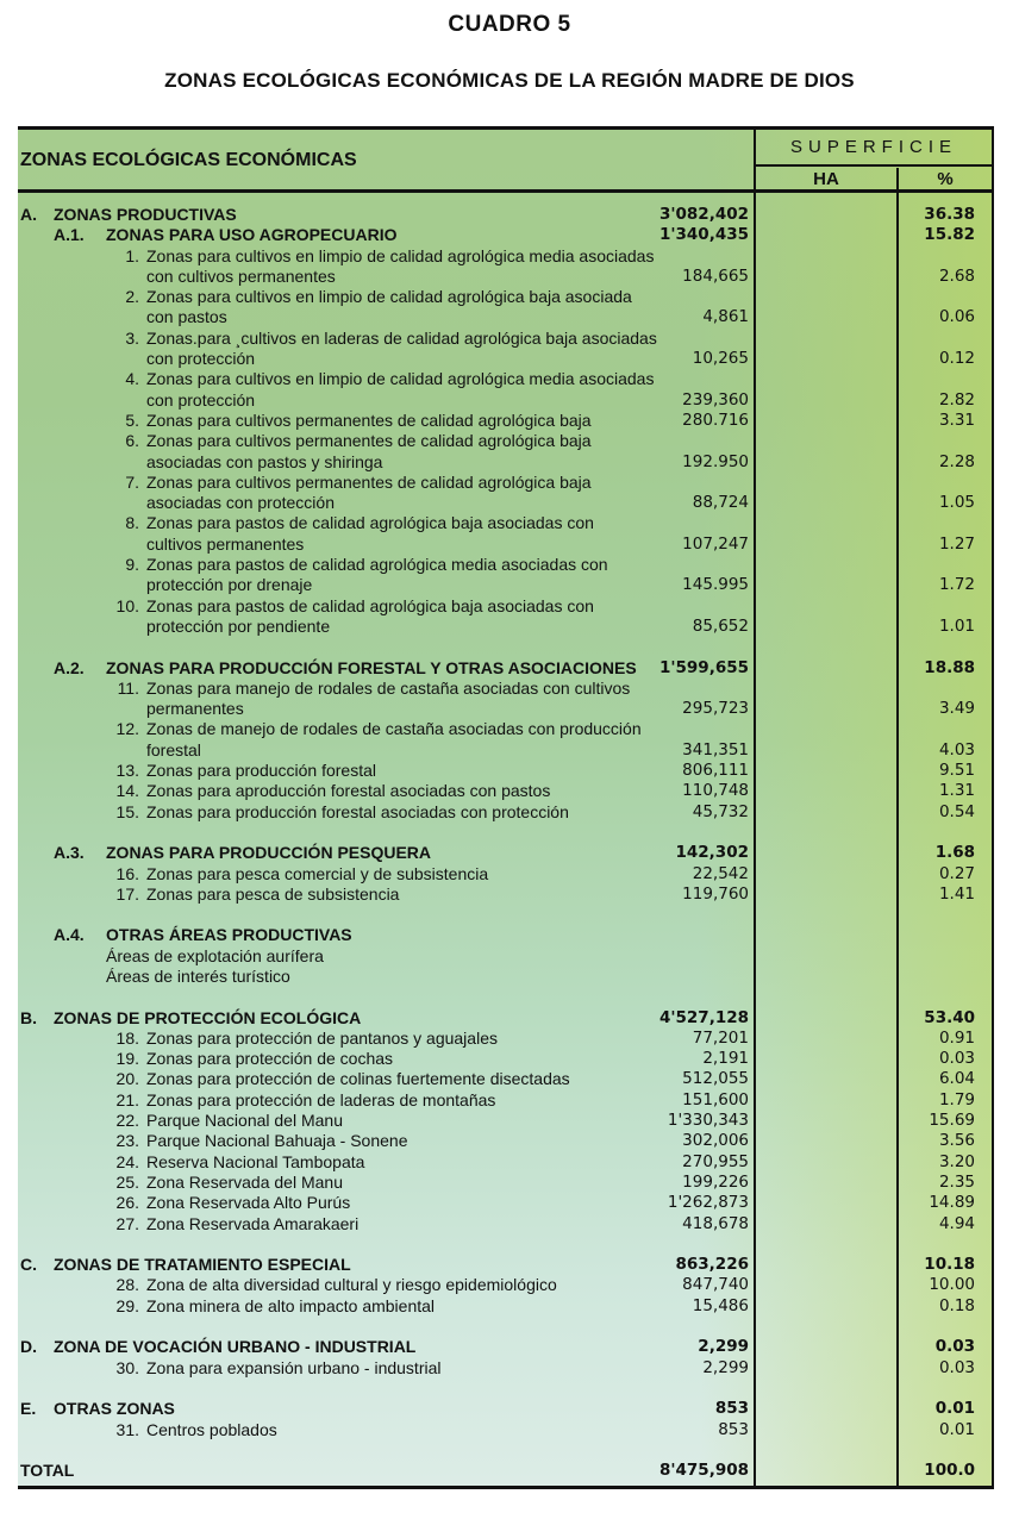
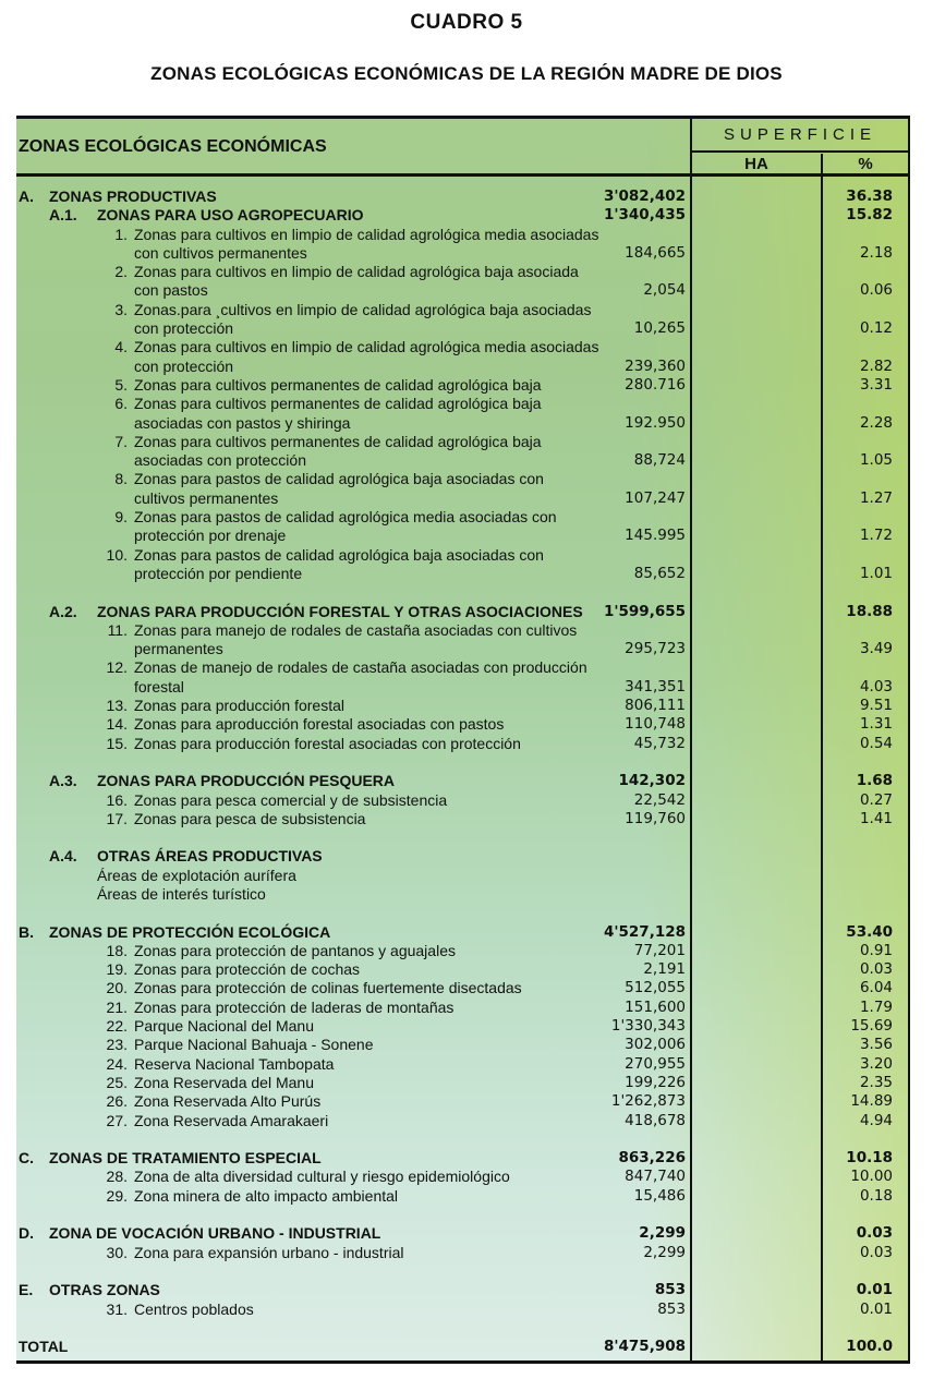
  CUADRO 5
  ZONAS ECOLÓGICAS ECONÓMICAS DE LA REGIÓN MADRE DE DIOS
  ZONAS ECOLÓGICAS ECONÓMICAS
  SUPERFICIE
  HA
  %
  A.
  ZONAS PRODUCTIVAS
  3'082,402
  36.38
  A.1.
  ZONAS PARA USO AGROPECUARIO
  1'340,435
  15.82
  1.
  Zonas para cultivos en limpio de calidad agrológica media asociadas
  con cultivos permanentes
  184,665
- 2.68
+ 2.18
  2.
  Zonas para cultivos en limpio de calidad agrológica baja asociada
  con pastos
- 4,861
+ 2,054
  0.06
  3.
- Zonas.para ¸cultivos en laderas de calidad agrológica baja asociadas
+ Zonas.para ¸cultivos en limpio de calidad agrológica baja asociadas
  con protección
  10,265
  0.12
  4.
  Zonas para cultivos en limpio de calidad agrológica media asociadas
  con protección
  239,360
  2.82
  5.
  Zonas para cultivos permanentes de calidad agrológica baja
  280.716
  3.31
  6.
  Zonas para cultivos permanentes de calidad agrológica baja
  asociadas con pastos y shiringa
  192.950
  2.28
  7.
  Zonas para cultivos permanentes de calidad agrológica baja
  asociadas con protección
  88,724
  1.05
  8.
  Zonas para pastos de calidad agrológica baja asociadas con
  cultivos permanentes
  107,247
  1.27
  9.
  Zonas para pastos de calidad agrológica media asociadas con
  protección por drenaje
  145.995
  1.72
  10.
  Zonas para pastos de calidad agrológica baja asociadas con
  protección por pendiente
  85,652
  1.01
  A.2.
  ZONAS PARA PRODUCCIÓN FORESTAL Y OTRAS ASOCIACIONES
  1'599,655
  18.88
  11.
  Zonas para manejo de rodales de castaña asociadas con cultivos
  permanentes
  295,723
  3.49
  12.
  Zonas de manejo de rodales de castaña asociadas con producción
  forestal
  341,351
  4.03
  13.
  Zonas para producción forestal
  806,111
  9.51
  14.
  Zonas para aproducción forestal asociadas con pastos
  110,748
  1.31
  15.
  Zonas para producción forestal asociadas con protección
  45,732
  0.54
  A.3.
  ZONAS PARA PRODUCCIÓN PESQUERA
  142,302
  1.68
  16.
  Zonas para pesca comercial y de subsistencia
  22,542
  0.27
  17.
  Zonas para pesca de subsistencia
  119,760
  1.41
  A.4.
  OTRAS ÁREAS PRODUCTIVAS
  Áreas de explotación aurífera
  Áreas de interés turístico
  B.
  ZONAS DE PROTECCIÓN ECOLÓGICA
  4'527,128
  53.40
  18.
  Zonas para protección de pantanos y aguajales
  77,201
  0.91
  19.
  Zonas para protección de cochas
  2,191
  0.03
  20.
  Zonas para protección de colinas fuertemente disectadas
  512,055
  6.04
  21.
  Zonas para protección de laderas de montañas
  151,600
  1.79
  22.
  Parque Nacional del Manu
  1'330,343
  15.69
  23.
  Parque Nacional Bahuaja - Sonene
  302,006
  3.56
  24.
  Reserva Nacional Tambopata
  270,955
  3.20
  25.
  Zona Reservada del Manu
  199,226
  2.35
  26.
  Zona Reservada Alto Purús
  1'262,873
  14.89
  27.
  Zona Reservada Amarakaeri
  418,678
  4.94
  C.
  ZONAS DE TRATAMIENTO ESPECIAL
  863,226
  10.18
  28.
  Zona de alta diversidad cultural y riesgo epidemiológico
  847,740
  10.00
  29.
  Zona minera de alto impacto ambiental
  15,486
  0.18
  D.
  ZONA DE VOCACIÓN URBANO - INDUSTRIAL
  2,299
  0.03
  30.
  Zona para expansión urbano - industrial
  2,299
  0.03
  E.
  OTRAS ZONAS
  853
  0.01
  31.
  Centros poblados
  853
  0.01
  TOTAL
  8'475,908
  100.0
